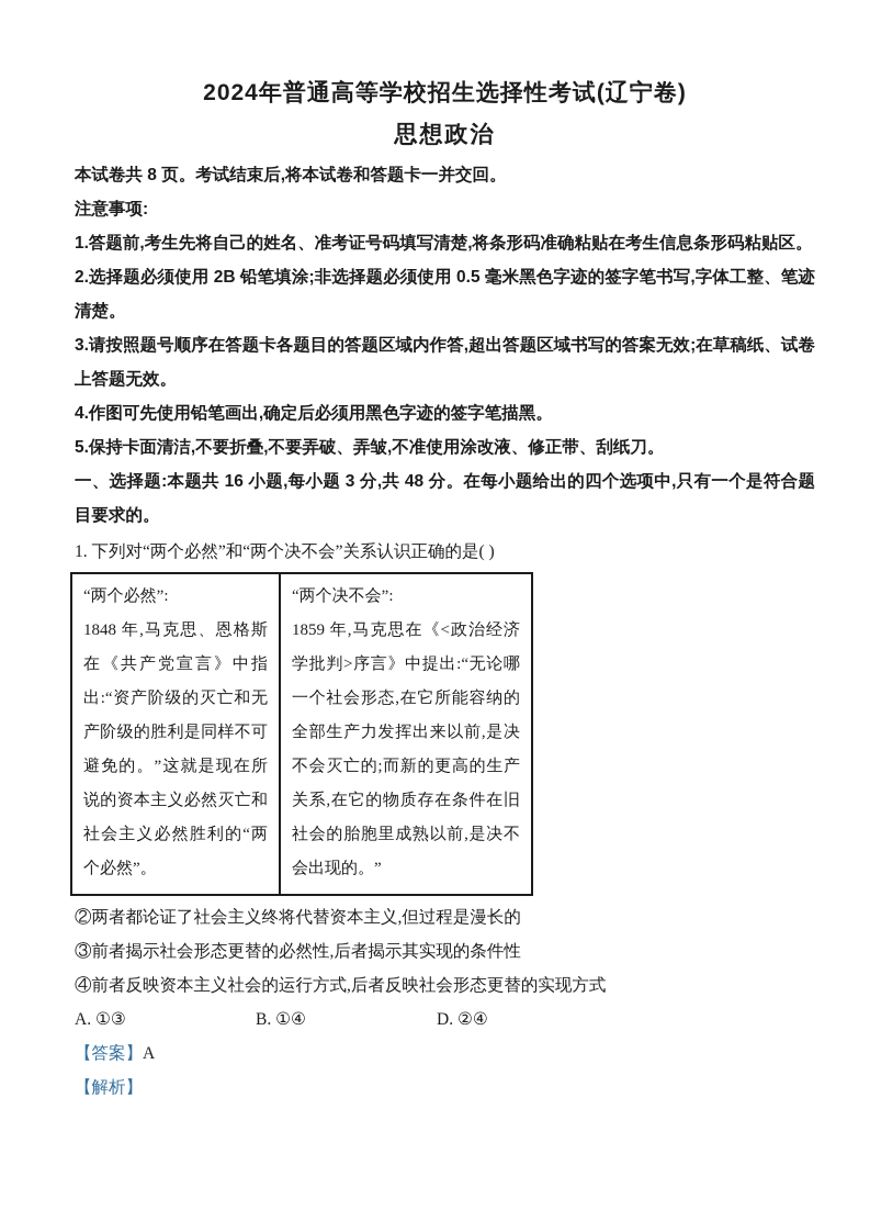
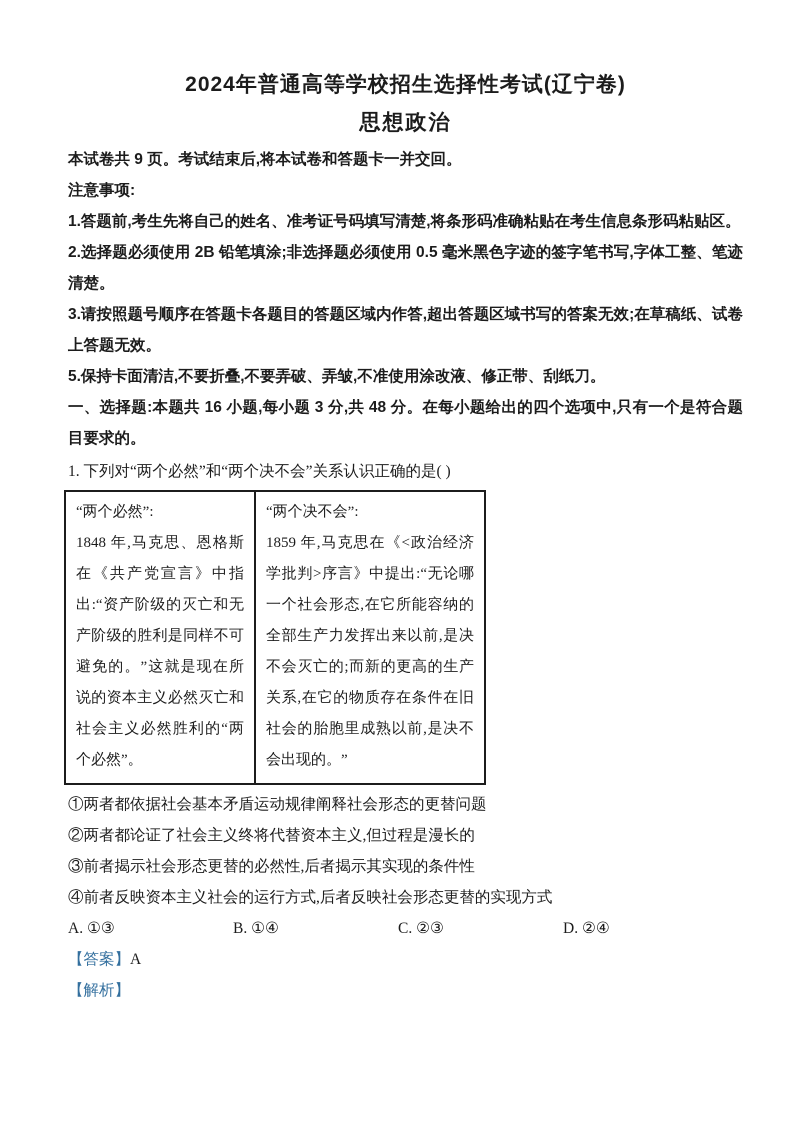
  2024年普通高等学校招生选择性考试(辽宁卷)
  思想政治
- 本试卷共 8 页。考试结束后,将本试卷和答题卡一并交回。
+ 本试卷共 9 页。考试结束后,将本试卷和答题卡一并交回。
  注意事项:
  1.答题前,考生先将自己的姓名、准考证号码填写清楚,将条形码准确粘贴在考生信息条形码粘贴区。
  2.选择题必须使用 2B 铅笔填涂;非选择题必须使用 0.5 毫米黑色字迹的签字笔书写,字体工整、笔迹清楚。
  3.请按照题号顺序在答题卡各题目的答题区域内作答,超出答题区域书写的答案无效;在草稿纸、试卷上答题无效。
- 4.作图可先使用铅笔画出,确定后必须用黑色字迹的签字笔描黑。
  5.保持卡面清洁,不要折叠,不要弄破、弄皱,不准使用涂改液、修正带、刮纸刀。
  一、选择题:本题共 16 小题,每小题 3 分,共 48 分。在每小题给出的四个选项中,只有一个是符合题目要求的。
  1. 下列对“两个必然”和“两个决不会”关系认识正确的是( )
  “两个必然”: 1848 年,马克思、恩格斯在《共产党宣言》中指出:“资产阶级的灭亡和无产阶级的胜利是同样不可避免的。”这就是现在所说的资本主义必然灭亡和社会主义必然胜利的“两个必然”。	“两个决不会”: 1859 年,马克思在《<政治经济学批判>序言》中提出:“无论哪一个社会形态,在它所能容纳的全部生产力发挥出来以前,是决不会灭亡的;而新的更高的生产关系,在它的物质存在条件在旧社会的胎胞里成熟以前,是决不会出现的。”
+ ①两者都依据社会基本矛盾运动规律阐释社会形态的更替问题
  ②两者都论证了社会主义终将代替资本主义,但过程是漫长的
  ③前者揭示社会形态更替的必然性,后者揭示其实现的条件性
  ④前者反映资本主义社会的运行方式,后者反映社会形态更替的实现方式
  A. ①③
  B. ①④
+ C. ②③
  D. ②④
  【答案】A
  【解析】
